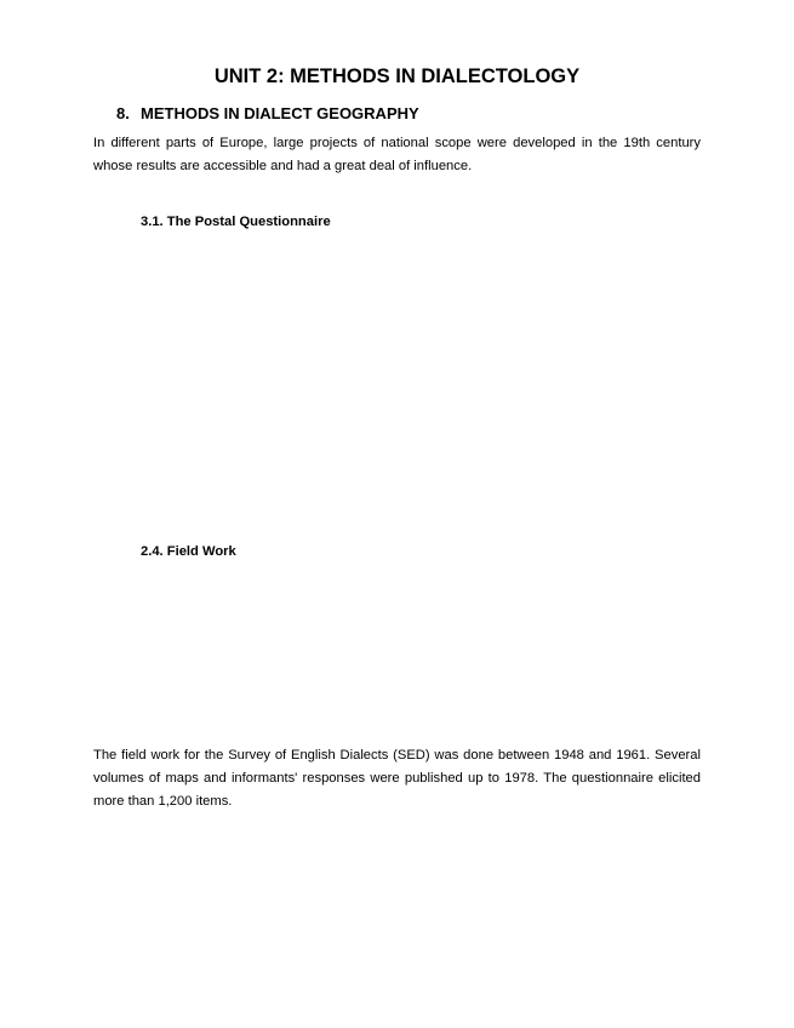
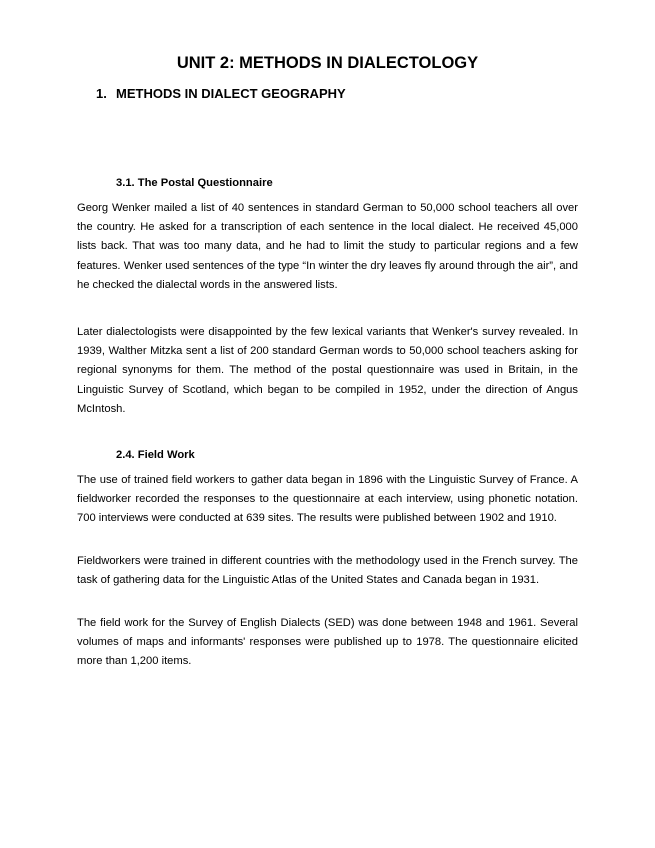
  UNIT 2: METHODS IN DIALECTOLOGY
- 8. METHODS IN DIALECT GEOGRAPHY
+ 1. METHODS IN DIALECT GEOGRAPHY
- In different parts of Europe, large projects of national scope were developed in the 19th century whose results are accessible and had a great deal of influence.
  3.1. The Postal Questionnaire
+ Georg Wenker mailed a list of 40 sentences in standard German to 50,000 school teachers all over the country. He asked for a transcription of each sentence in the local dialect. He received 45,000 lists back. That was too many data, and he had to limit the study to particular regions and a few features. Wenker used sentences of the type “In winter the dry leaves fly around through the air”, and he checked the dialectal words in the answered lists.
+ Later dialectologists were disappointed by the few lexical variants that Wenker's survey revealed. In 1939, Walther Mitzka sent a list of 200 standard German words to 50,000 school teachers asking for regional synonyms for them. The method of the postal questionnaire was used in Britain, in the Linguistic Survey of Scotland, which began to be compiled in 1952, under the direction of Angus McIntosh.
  2.4. Field Work
+ The use of trained field workers to gather data began in 1896 with the Linguistic Survey of France. A fieldworker recorded the responses to the questionnaire at each interview, using phonetic notation. 700 interviews were conducted at 639 sites. The results were published between 1902 and 1910.
+ Fieldworkers were trained in different countries with the methodology used in the French survey. The task of gathering data for the Linguistic Atlas of the United States and Canada began in 1931.
  The field work for the Survey of English Dialects (SED) was done between 1948 and 1961. Several volumes of maps and informants' responses were published up to 1978. The questionnaire elicited more than 1,200 items.
